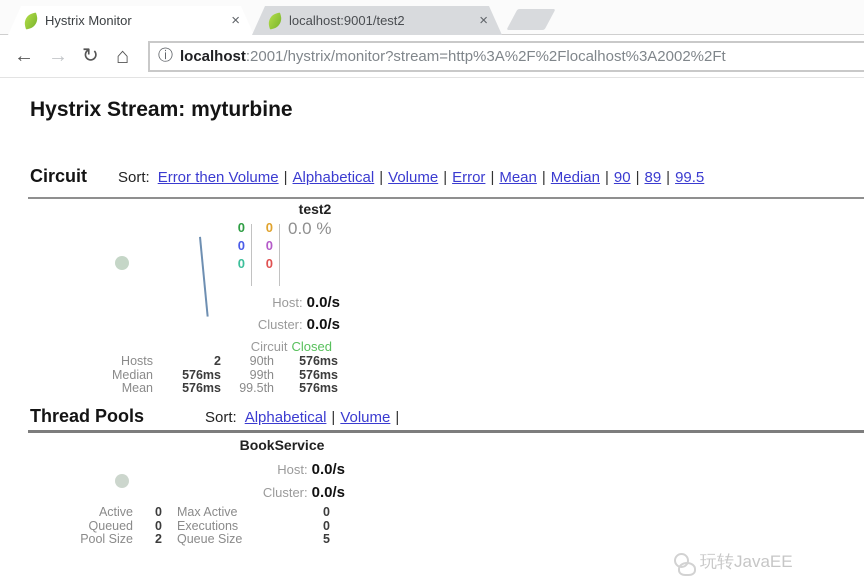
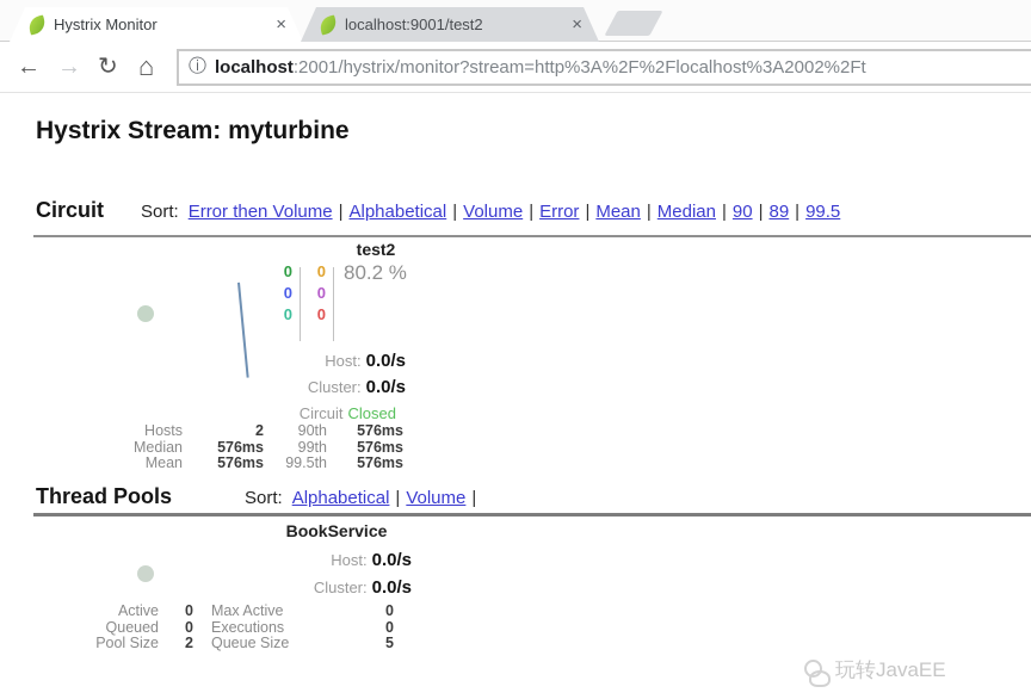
  Hystrix Monitor
  ×
  localhost:9001/test2
  ×
  ←
  →
  ↻
  ⌂
  ⓘ
  localhost:2001/hystrix/monitor?stream=http%3A%2F%2Flocalhost%3A2002%2Ft
  Hystrix Stream: myturbine
  Circuit
  Sort: Error then Volume | Alphabetical | Volume | Error | Mean | Median | 90 | 89 | 99.5
  test2
  0
  0
  0
  0
  0
  0
- 0.0 %
+ 80.2 %
  Host: 0.0/s
  Cluster: 0.0/s
  Circuit Closed
  Hosts
  2
  90th
  576ms
  Median
  576ms
  99th
  576ms
  Mean
  576ms
  99.5th
  576ms
  Thread Pools
  Sort: Alphabetical | Volume |
  BookService
  Host: 0.0/s
  Cluster: 0.0/s
  Active
  0
  Max Active
  0
  Queued
  0
  Executions
  0
  Pool Size
  2
  Queue Size
  5
  玩转JavaEE
